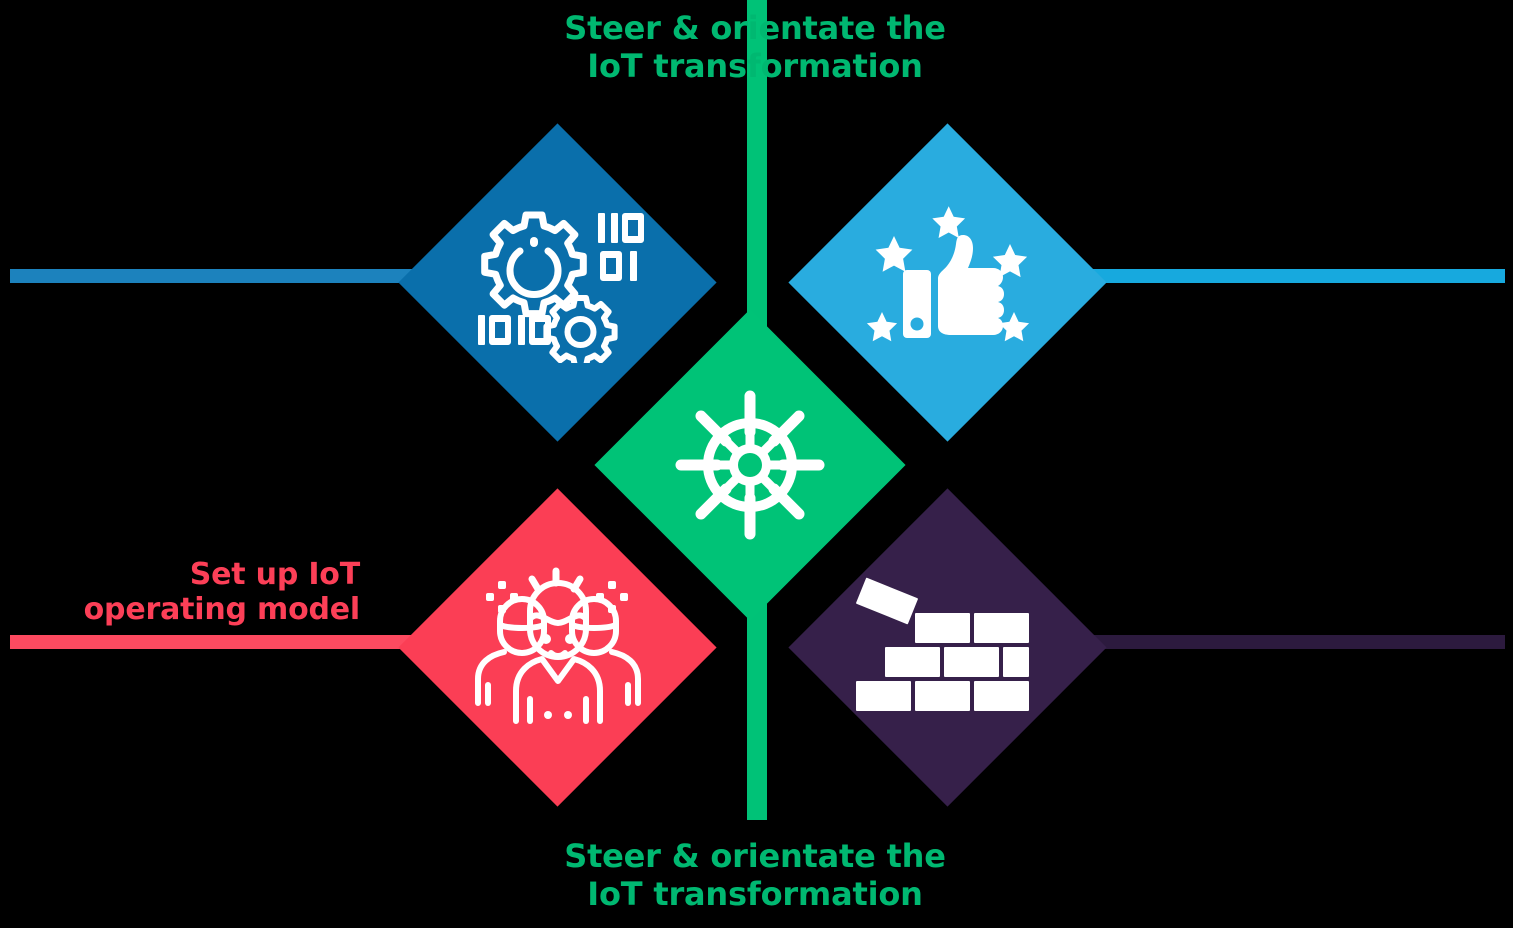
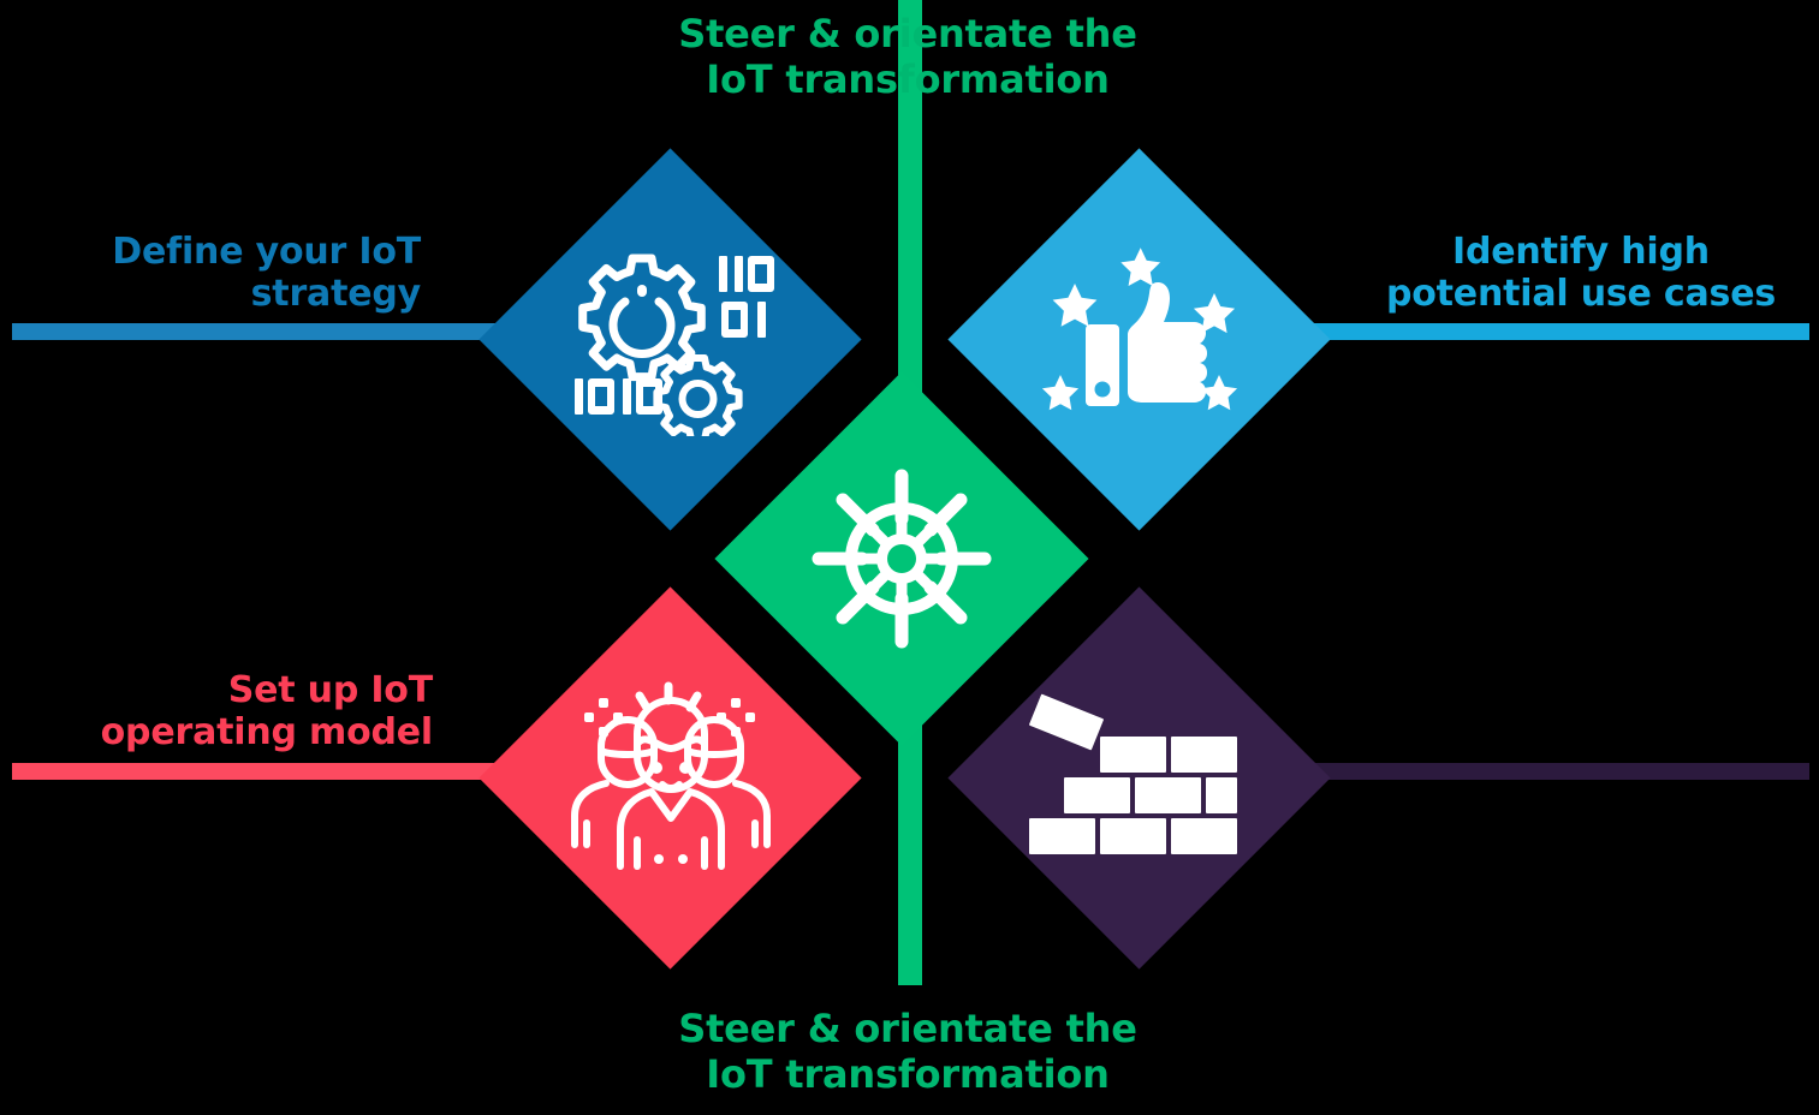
  Steer & orientate the
  IoT transformation
+ Define your IoT
+ strategy
+ Identify high
+ potential use cases
  Set up IoT
  operating model
  Steer & orientate the
  IoT transformation
